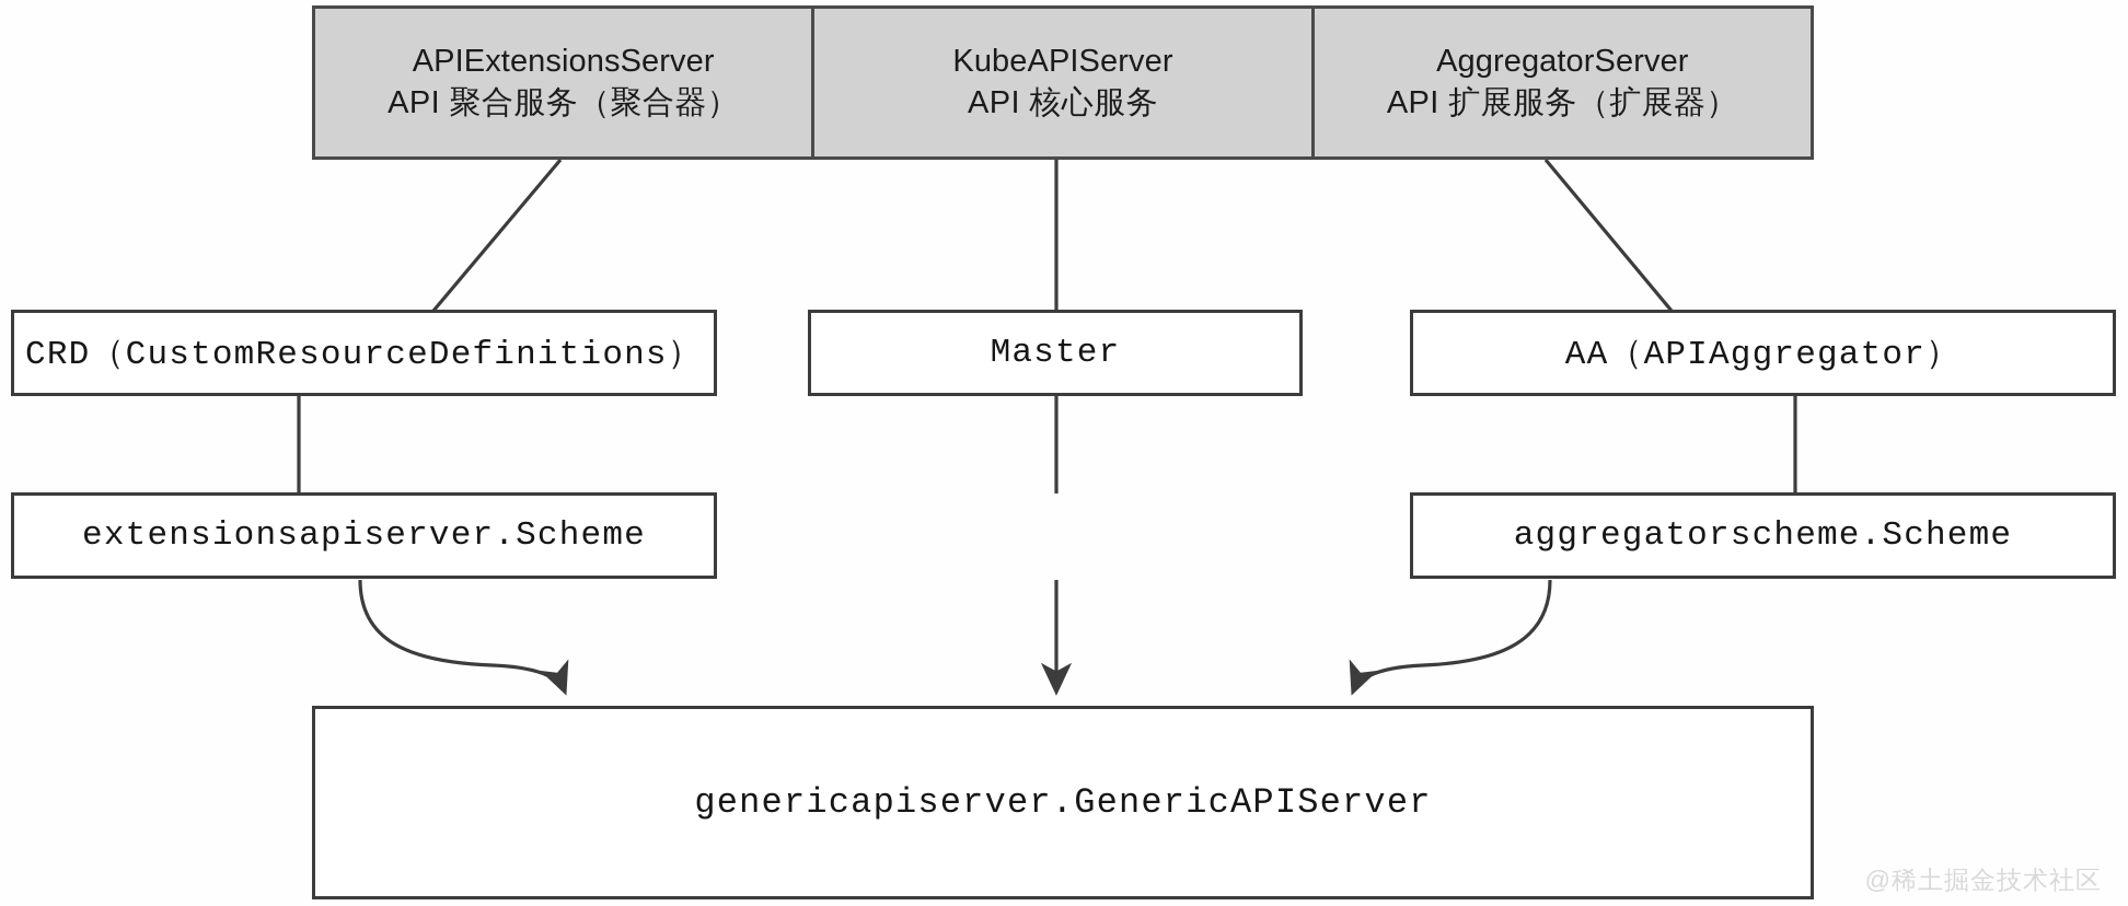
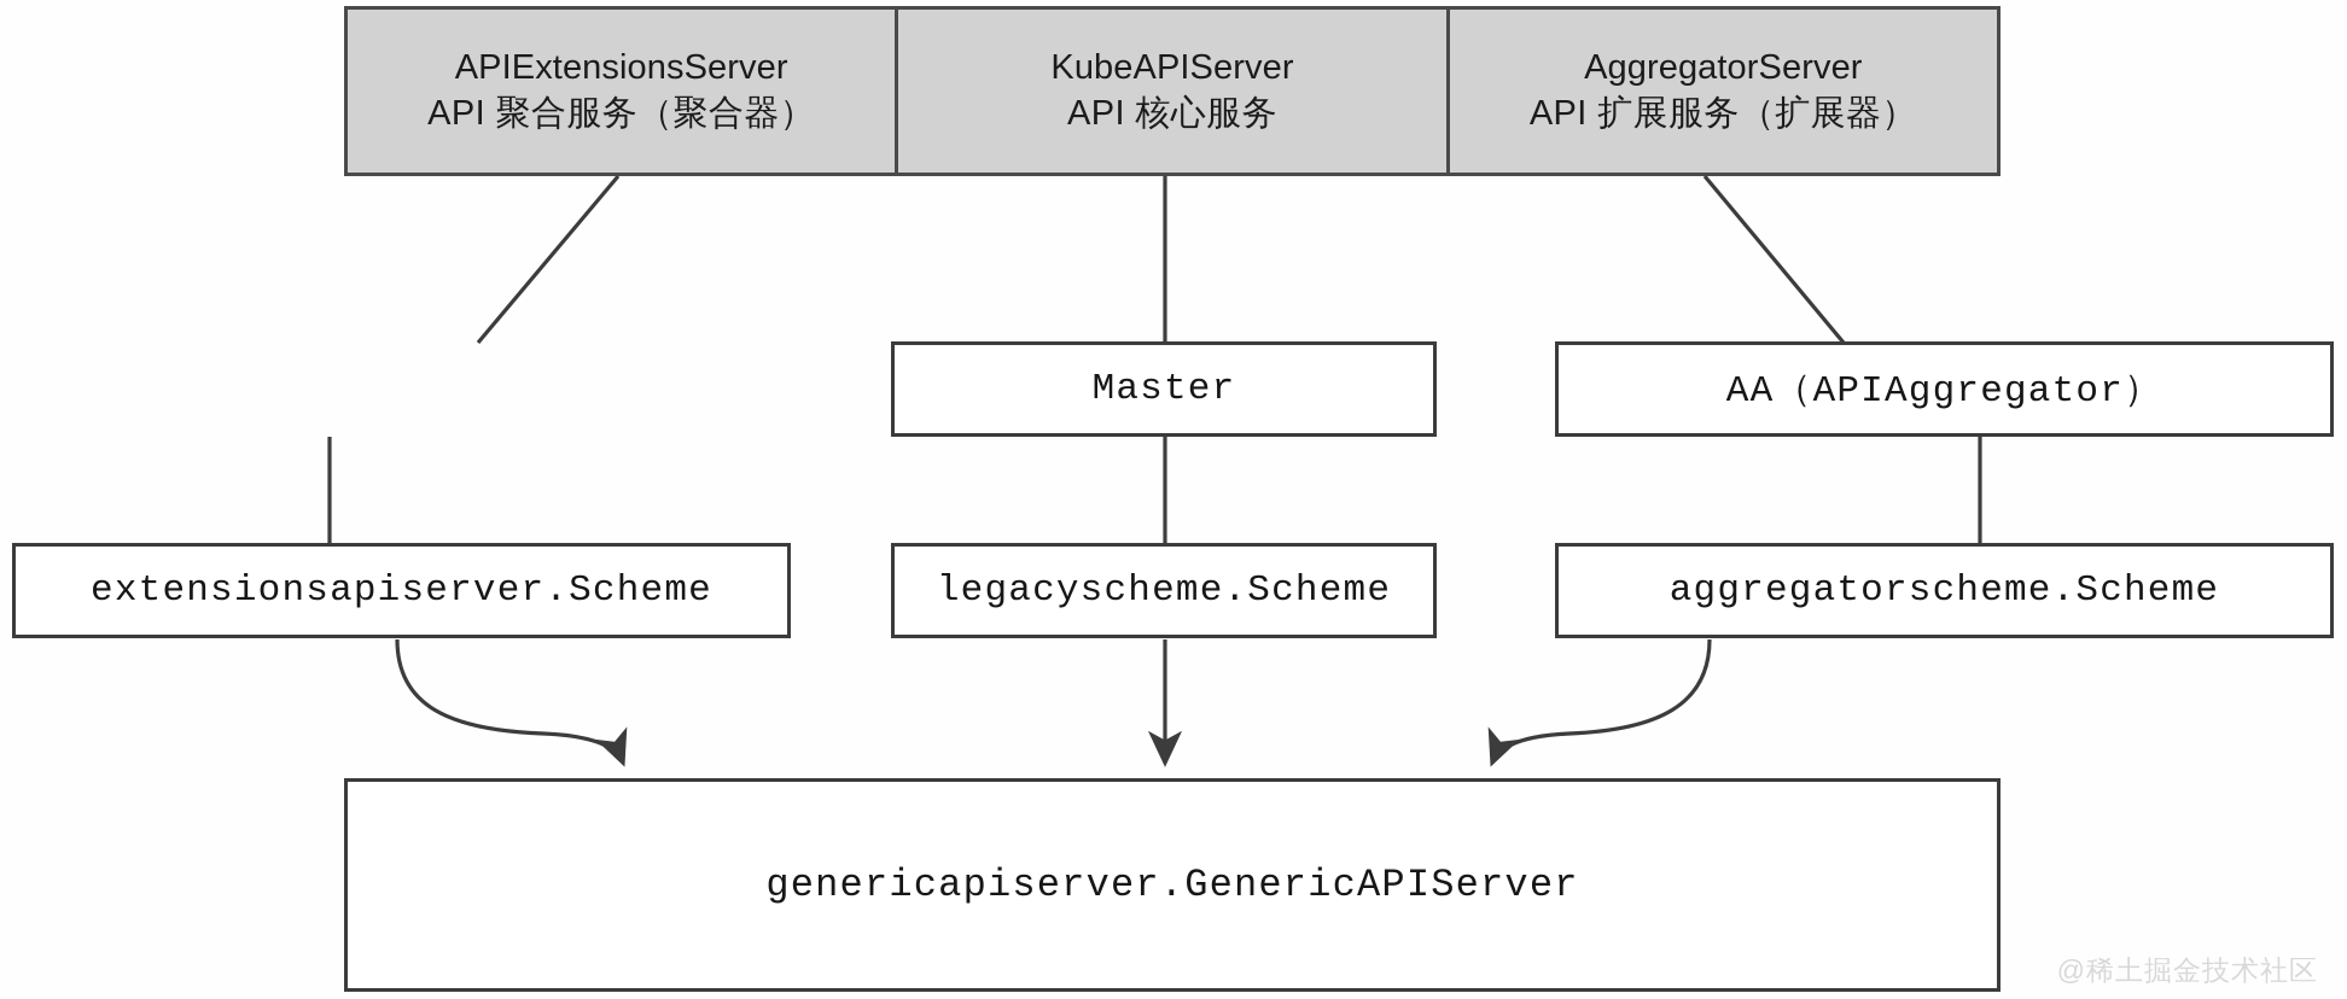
  APIExtensionsServer
  API 聚合服务（聚合器）
  KubeAPIServer
  API 核心服务
  AggregatorServer
  API 扩展服务（扩展器）
- CRD（CustomResourceDefinitions）
  Master
  AA（APIAggregator）
  extensionsapiserver.Scheme
+ legacyscheme.Scheme
  aggregatorscheme.Scheme
  genericapiserver.GenericAPIServer
  @稀土掘金技术社区
